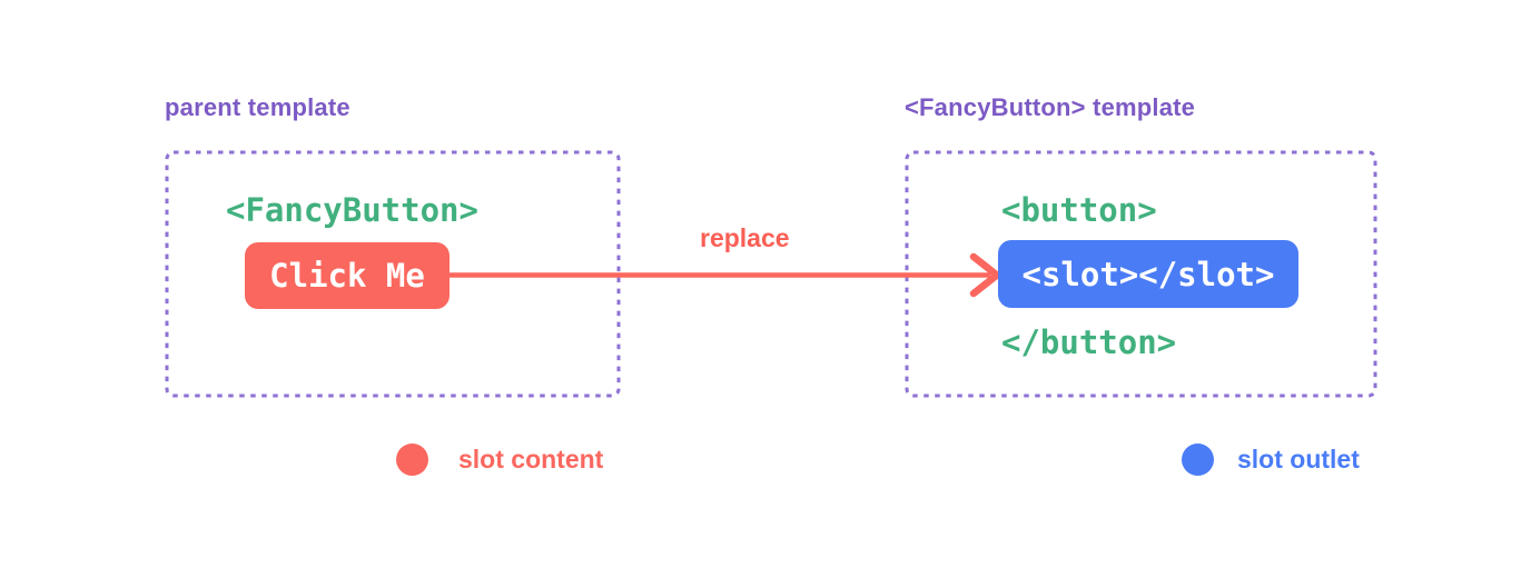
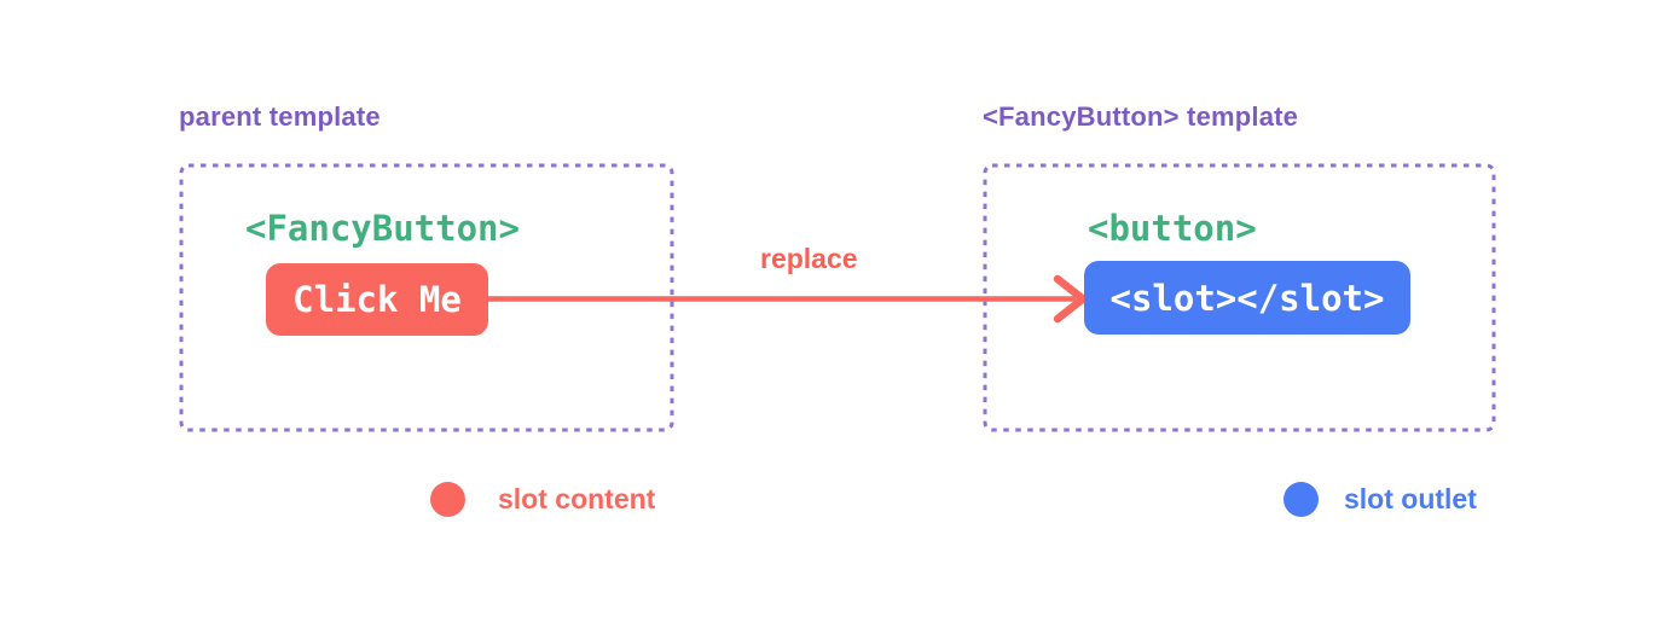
  parent template
  <FancyButton> template
  <FancyButton>
  Click Me
  replace
  <button>
  <slot></slot>
- </button>
  slot content
  slot outlet
